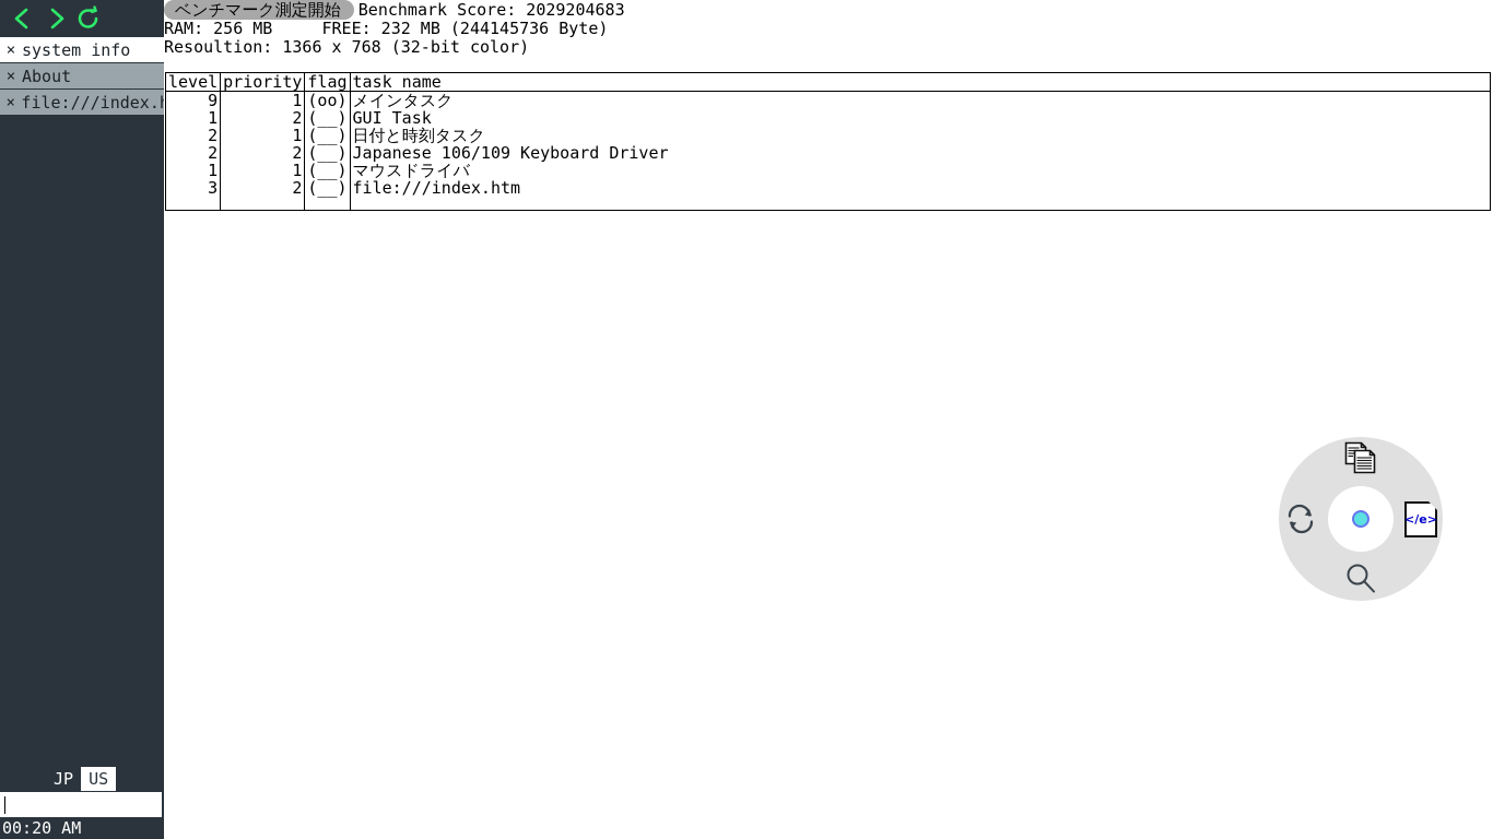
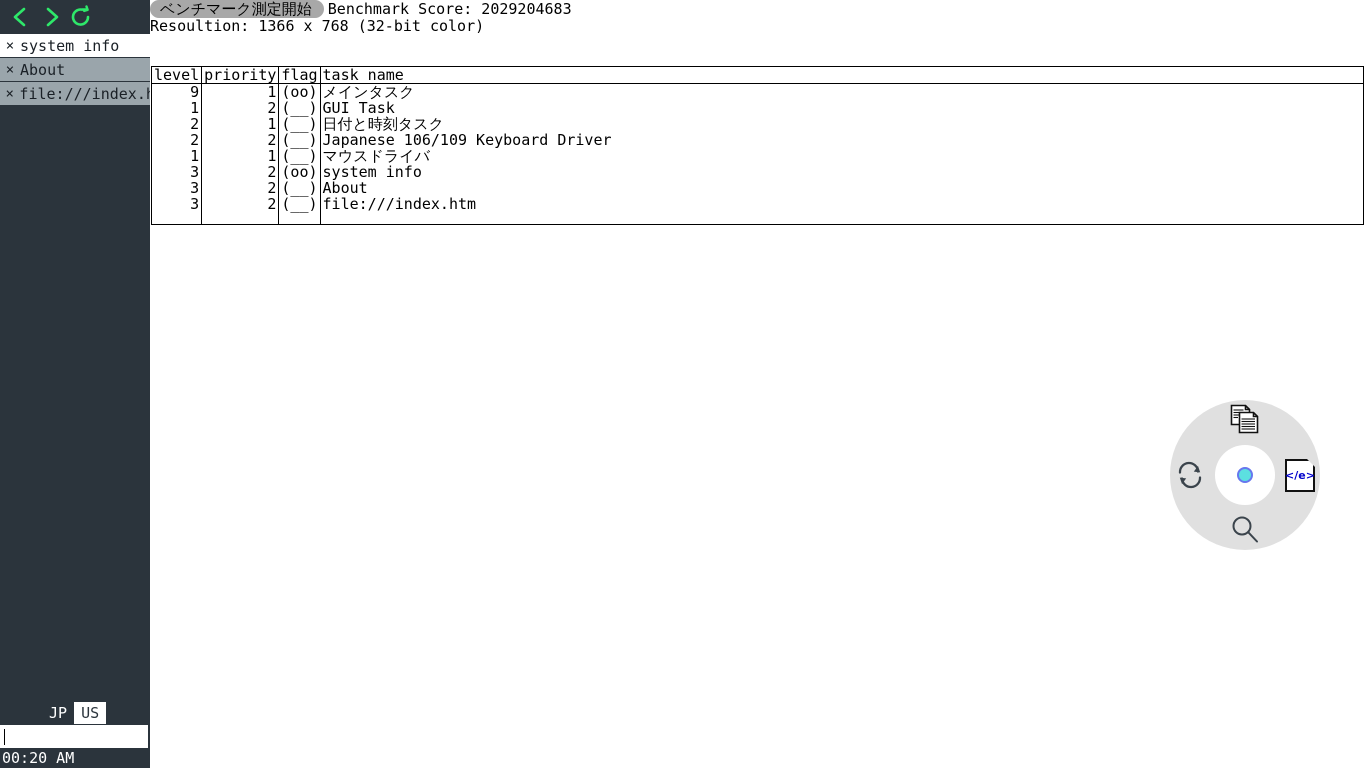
  ×
  system info
  ×
  About
  ×
  file:///index.
  JP
  US
  00:20 AM
  ベンチマーク測定開始
  Benchmark Score: 2029204683
- RAM: 256 MB FREE: 232 MB (244145736 Byte)
  Resoultion: 1366 x 768 (32-bit color)
  level	priority	flag	task name
  9	1	(oo)	メインタスク
  1	2	(__)	GUI Task
  2	1	(__)	日付と時刻タスク
  2	2	(__)	Japanese 106/109 Keyboard Driver
  1	1	(__)	マウスドライバ
+ 3	2	(oo)	system info
+ 3	2	(__)	About
  3	2	(__)	file:///index.htm
  </e>
